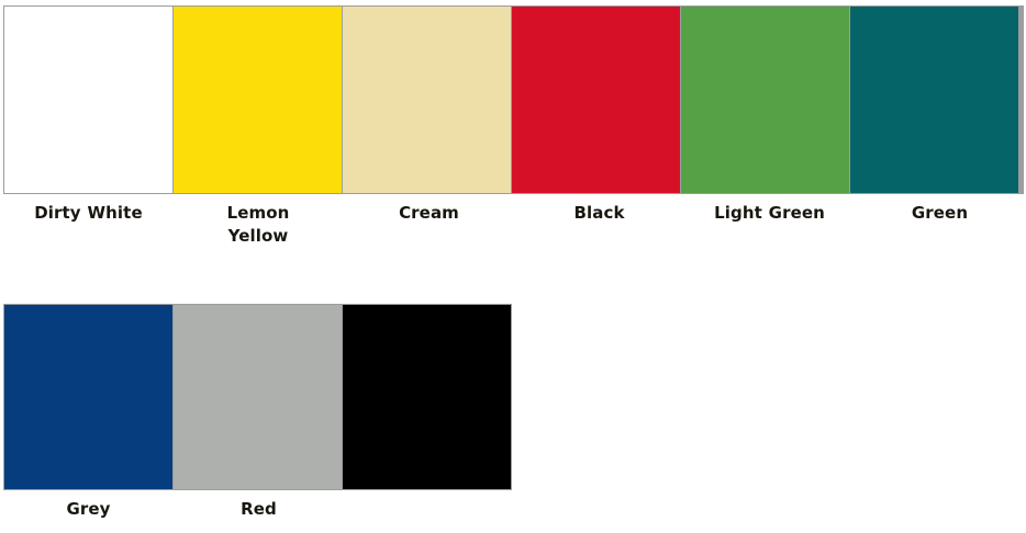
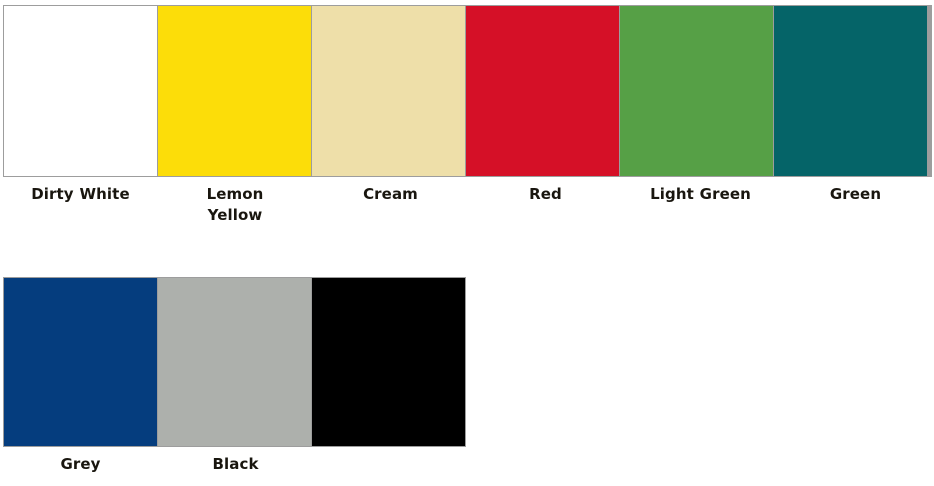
  Dirty White
  Lemon Yellow
  Cream
- Black
+ Red
  Light Green
  Green
  Grey
- Red
+ Black
